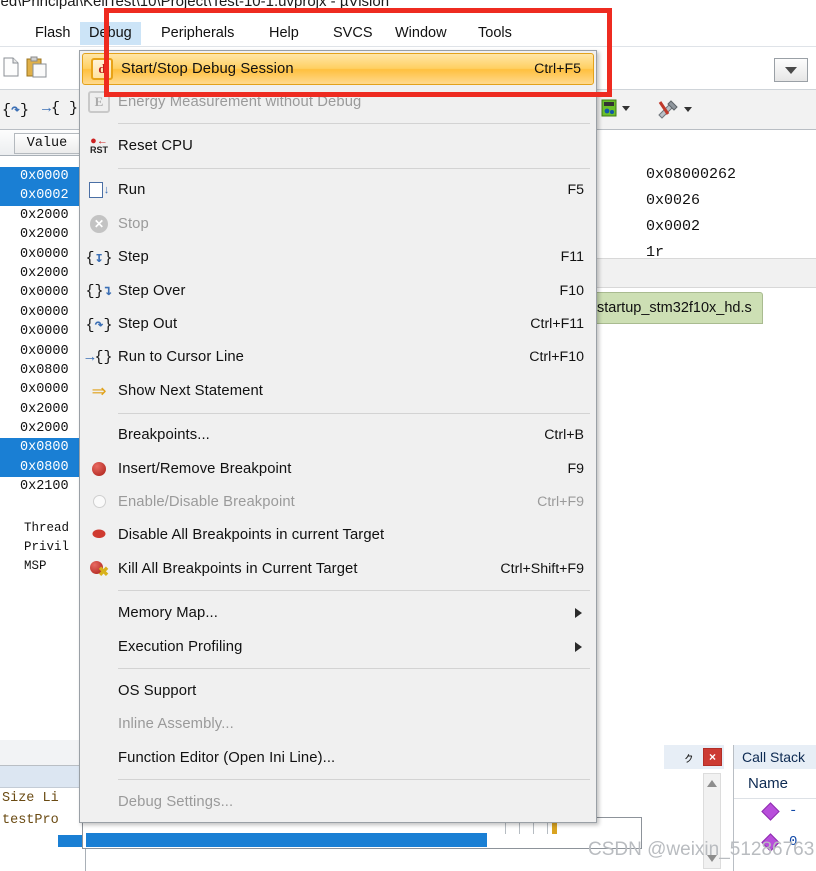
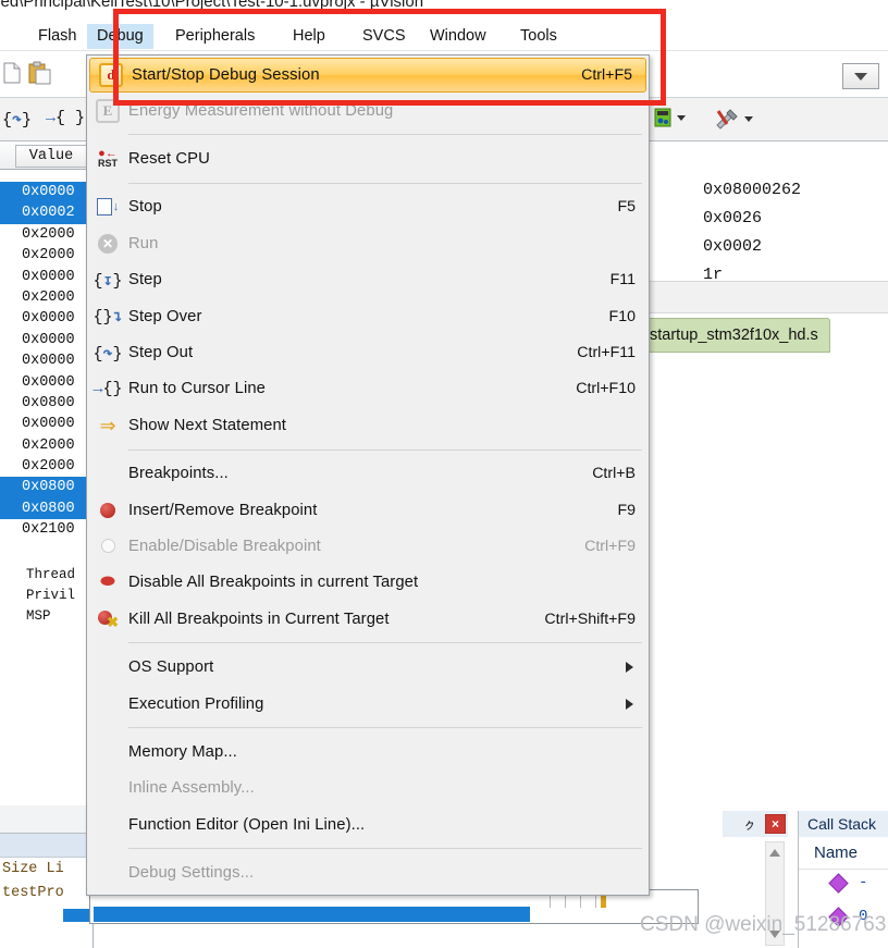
  ed\Principal\KeilTest\10\Project\Test-10-1.uvprojx - µVision
  Flash
  Debug
  Peripherals
  Help
  SVCS
  Window
  Tools
  {↷}
  →{ }
  0x08000262
  0x0026
  0x0002
  1r
  startup_stm32f10x_hd.s
  Value
  0x0000
  0x0002
  0x2000
  0x2000
  0x0000
  0x2000
  0x0000
  0x0000
  0x0000
  0x0000
  0x0800
  0x0000
  0x2000
  0x2000
  0x0800
  0x0800
  0x2100
  Thread
  Privil
  MSP
  Size Li
  testPro
  ㇰ
  ×
  Call Stack
  Name
  -
  0
  CSDN @weixin_51286763
  d
  Start/Stop Debug Session
  Ctrl+F5
  E
  Energy Measurement without Debug
  ●←
  RST
  Reset CPU
  ↓
- Run
+ Stop
  F5
  ✕
- Stop
+ Run
  {↧}
  Step
  F11
  {}↴
  Step Over
  F10
  {↷}
  Step Out
  Ctrl+F11
  →{}
  Run to Cursor Line
  Ctrl+F10
  ⇒
  Show Next Statement
  Breakpoints...
  Ctrl+B
  Insert/Remove Breakpoint
  F9
  Enable/Disable Breakpoint
  Ctrl+F9
  ⬬
  Disable All Breakpoints in current Target
  ✖
  Kill All Breakpoints in Current Target
  Ctrl+Shift+F9
- Memory Map...
+ OS Support
  Execution Profiling
- OS Support
+ Memory Map...
  Inline Assembly...
  Function Editor (Open Ini Line)...
  Debug Settings...
